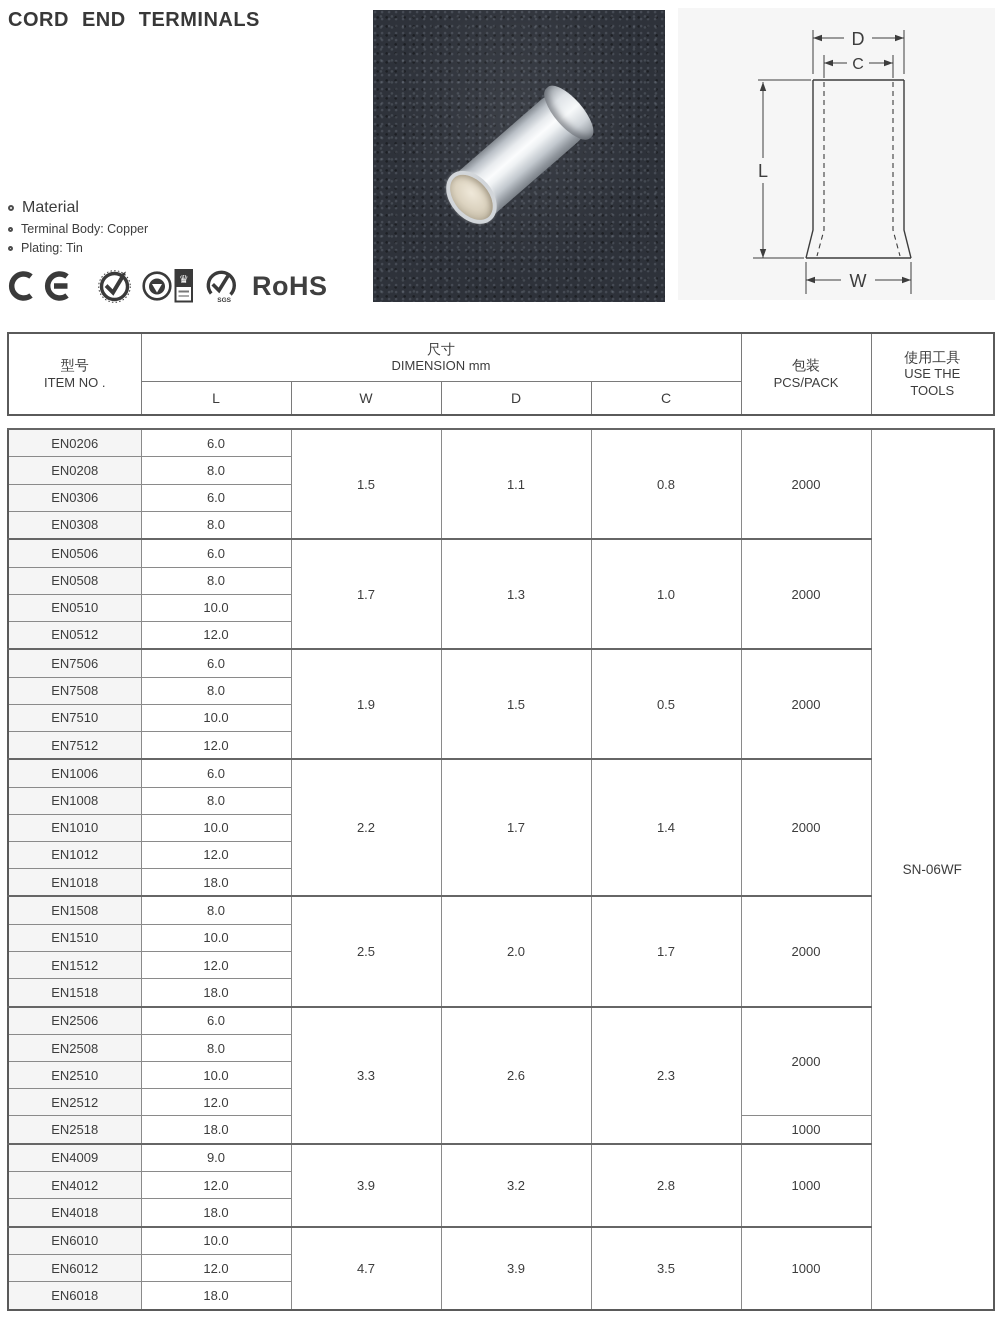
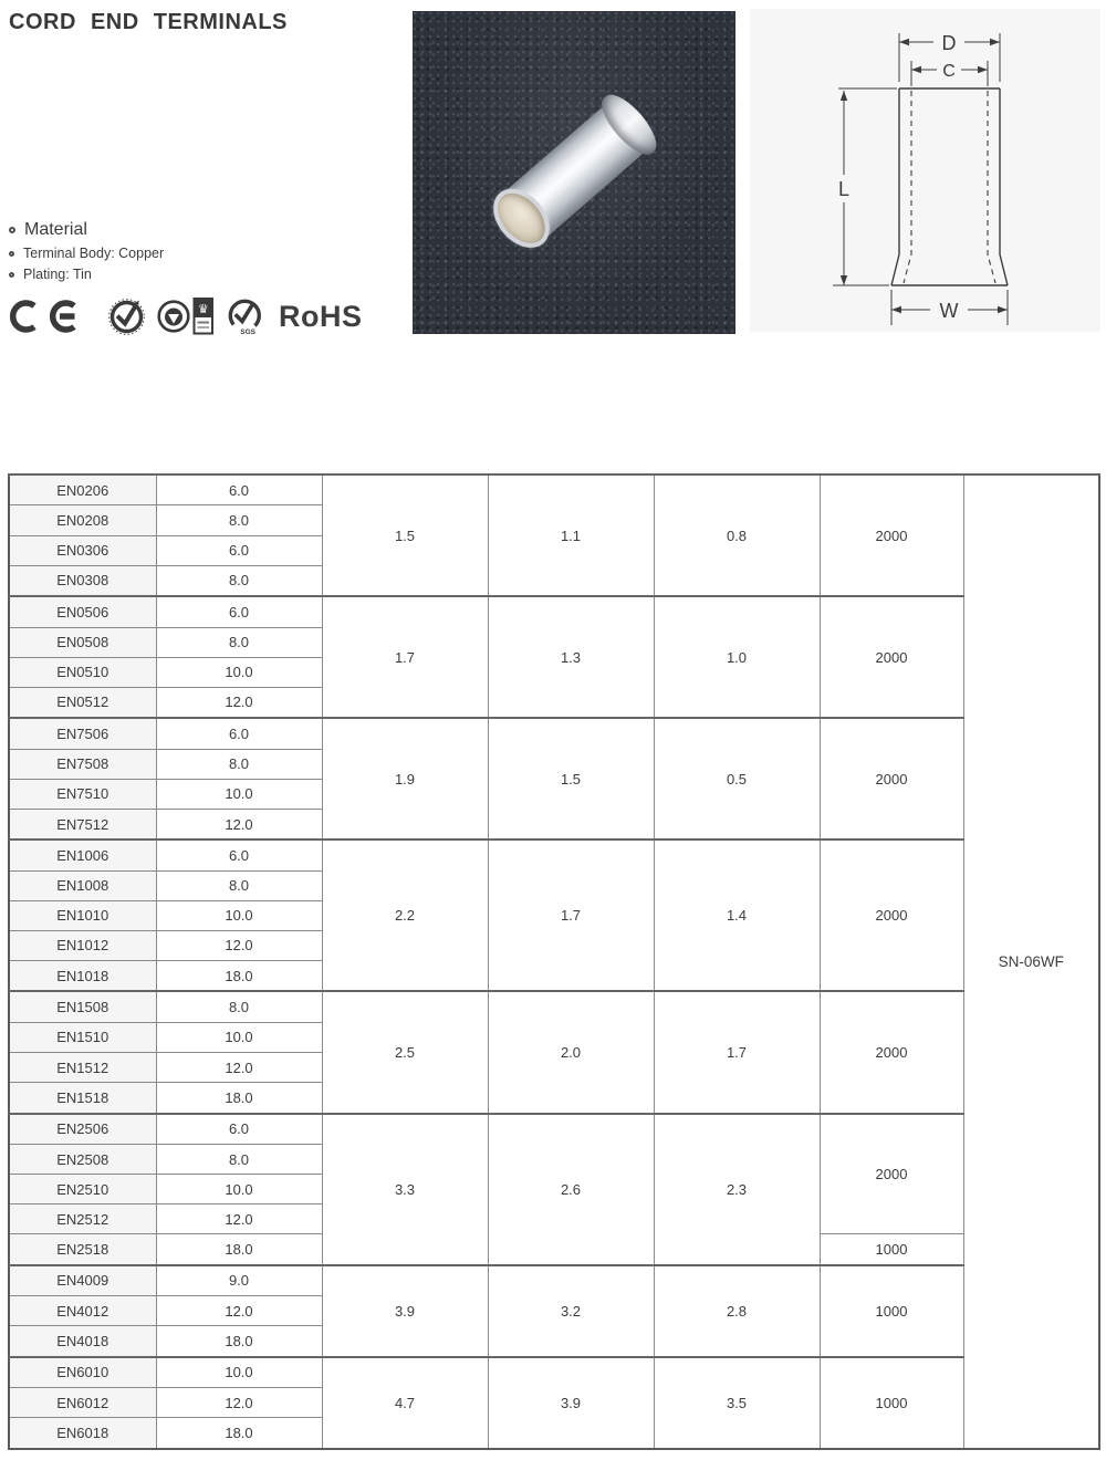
  CORD END TERMINALS
  Material
  Terminal Body: Copper
  Plating: Tin
  ♛
  RoHS
  D
  C
  L
  W
- 型号 ITEM NO .	尺寸 DIMENSION mm	包装 PCS/PACK	使用工具 USE THE TOOLS
- L	W	D	C
  EN0206	6.0	1.5	1.1	0.8	2000	SN-06WF
  EN0208	8.0
  EN0306	6.0
  EN0308	8.0
  EN0506	6.0	1.7	1.3	1.0	2000
  EN0508	8.0
  EN0510	10.0
  EN0512	12.0
  EN7506	6.0	1.9	1.5	0.5	2000
  EN7508	8.0
  EN7510	10.0
  EN7512	12.0
  EN1006	6.0	2.2	1.7	1.4	2000
  EN1008	8.0
  EN1010	10.0
  EN1012	12.0
  EN1018	18.0
  EN1508	8.0	2.5	2.0	1.7	2000
  EN1510	10.0
  EN1512	12.0
  EN1518	18.0
  EN2506	6.0	3.3	2.6	2.3	2000
  EN2508	8.0
  EN2510	10.0
  EN2512	12.0
  EN2518	18.0	1000
  EN4009	9.0	3.9	3.2	2.8	1000
  EN4012	12.0
  EN4018	18.0
  EN6010	10.0	4.7	3.9	3.5	1000
  EN6012	12.0
  EN6018	18.0
